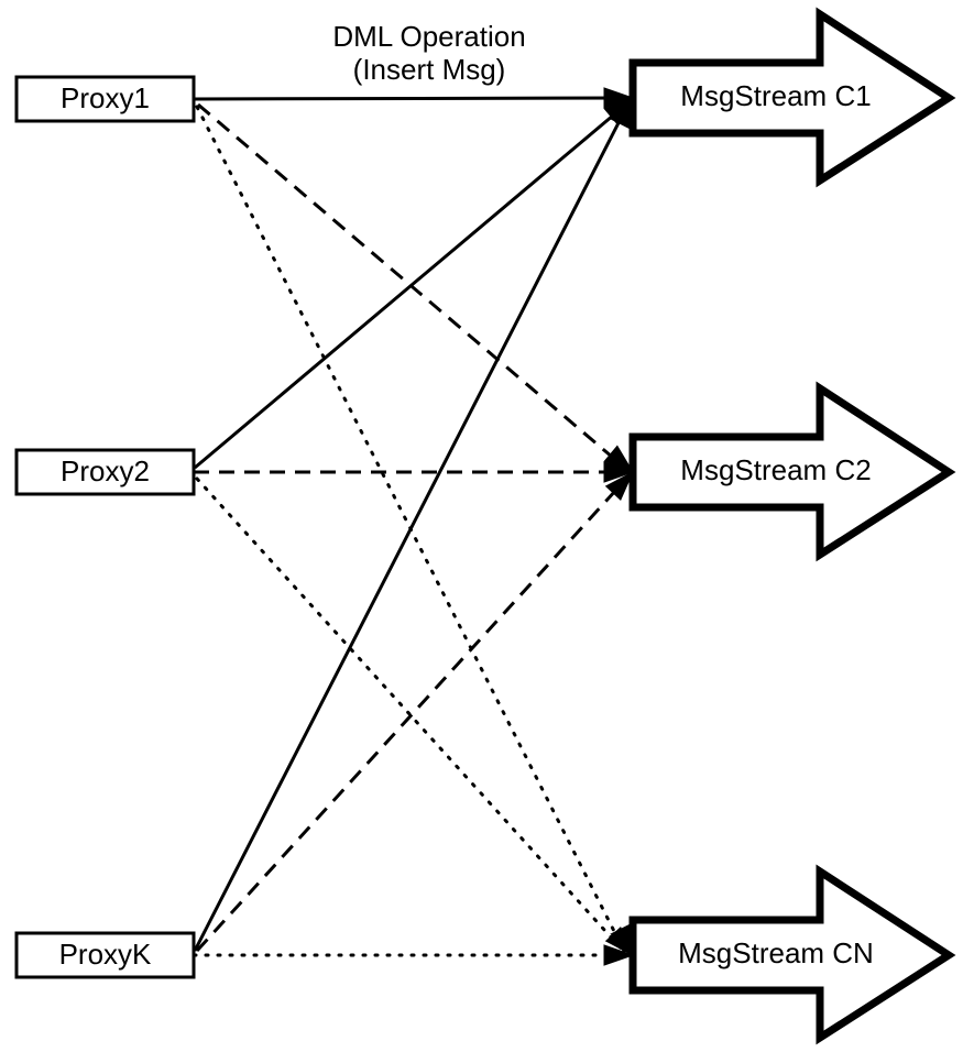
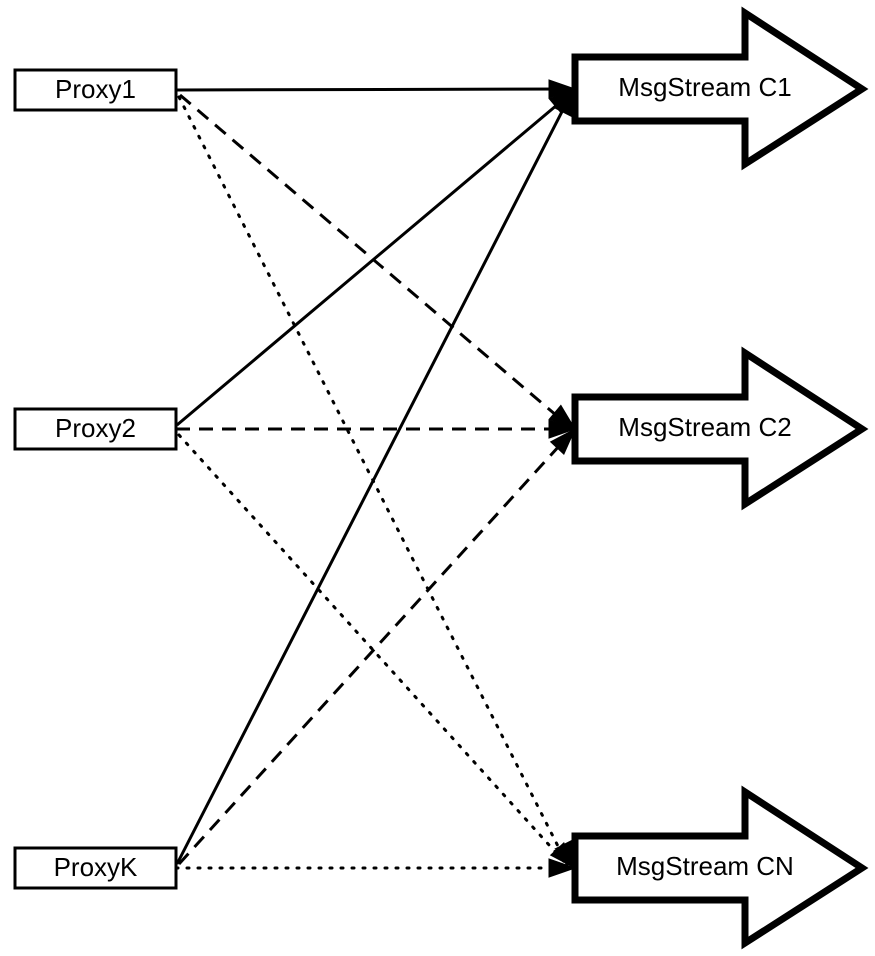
  MsgStream C1
  MsgStream C2
  MsgStream CN
  Proxy1
  Proxy2
  ProxyK
- DML Operation
- (Insert Msg)
